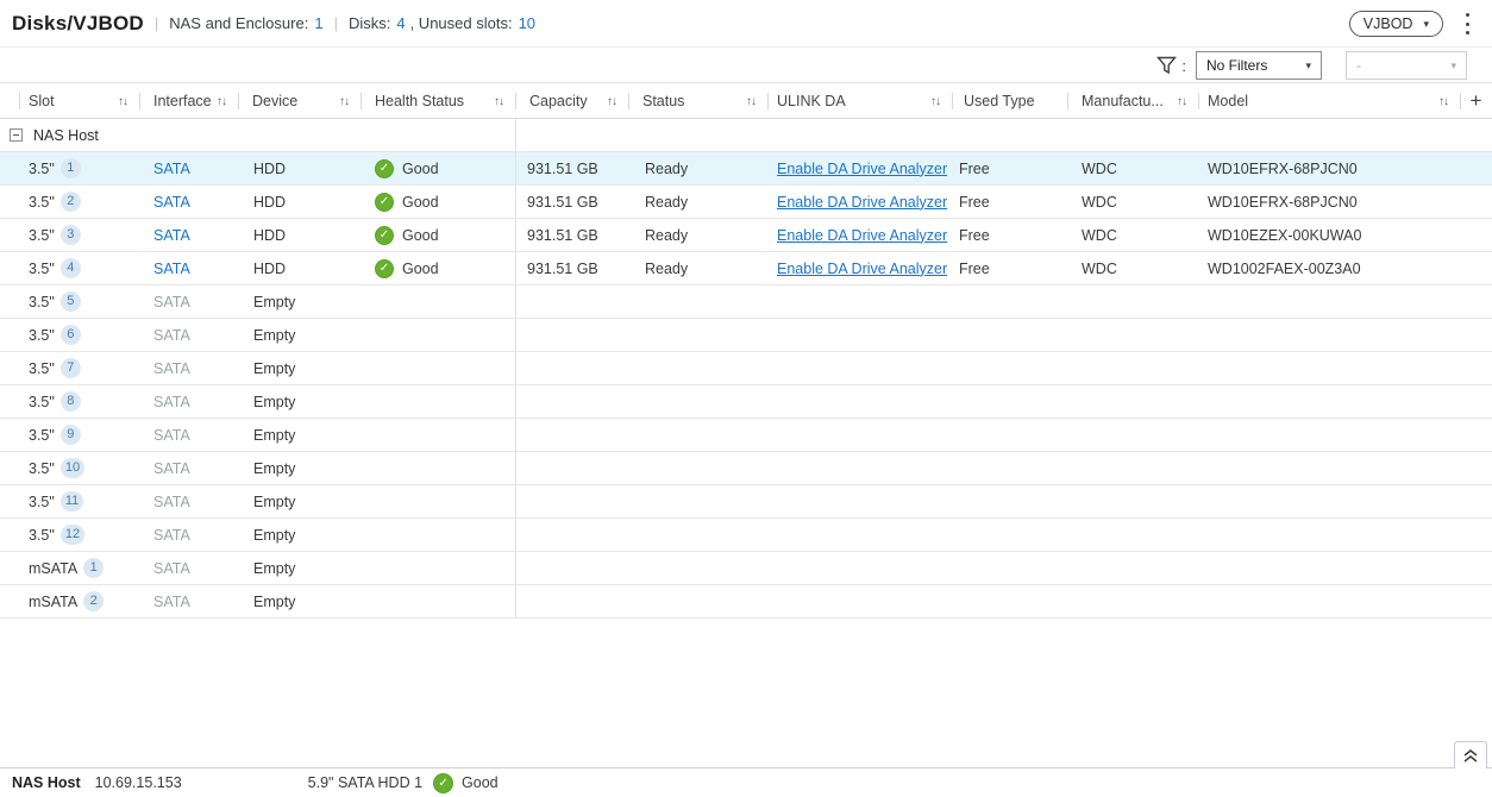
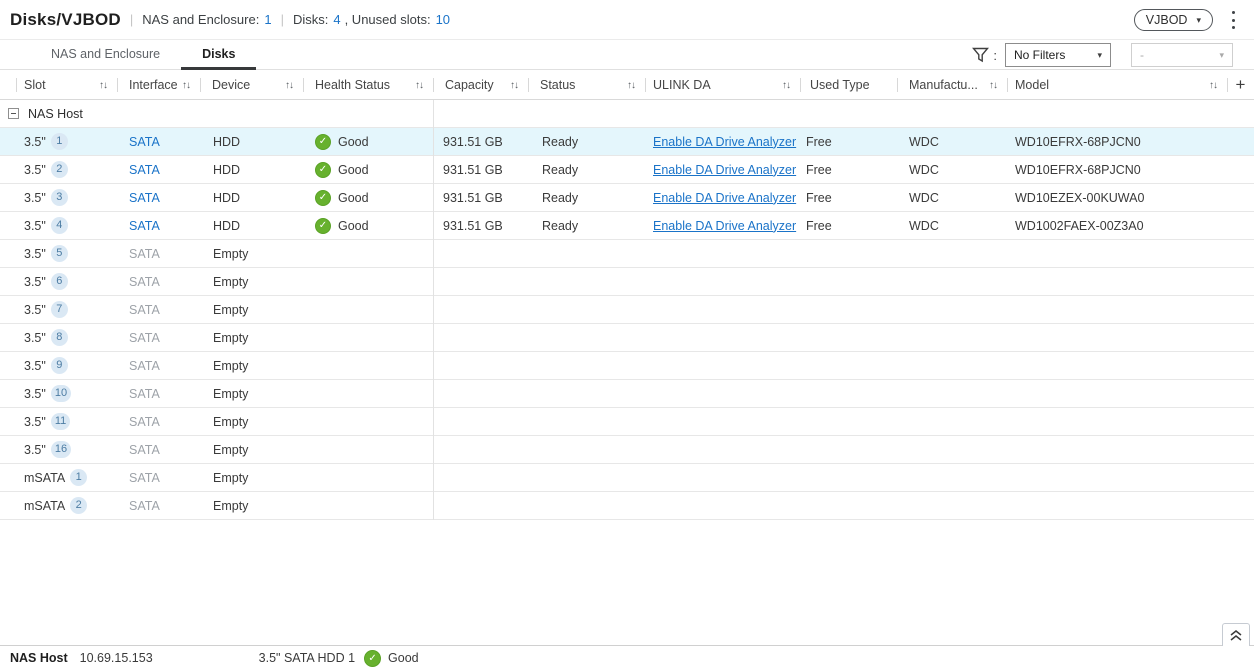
  Disks/VJBOD
  |
  NAS and Enclosure:
  1
  |
  Disks:
  4
  , Unused slots:
  10
  VJBOD
  ▾
+ NAS and Enclosure
+ Disks
  :
  No Filters
  ▾
  -
  ▾
  Slot
  ↑↓
  Interface
  ↑↓
  Device
  ↑↓
  Health Status
  ↑↓
  Capacity
  ↑↓
  Status
  ↑↓
  ULINK DA
  ↑↓
  Used Type
  Manufactu...
  ↑↓
  Model
  ↑↓
  +
  NAS Host
  3.5"
  1
  SATA
  HDD
  ✓
  Good
  931.51 GB
  Ready
  Enable DA Drive Analyzer
  Free
  WDC
  WD10EFRX-68PJCN0
  3.5"
  2
  SATA
  HDD
  ✓
  Good
  931.51 GB
  Ready
  Enable DA Drive Analyzer
  Free
  WDC
  WD10EFRX-68PJCN0
  3.5"
  3
  SATA
  HDD
  ✓
  Good
  931.51 GB
  Ready
  Enable DA Drive Analyzer
  Free
  WDC
  WD10EZEX-00KUWA0
  3.5"
  4
  SATA
  HDD
  ✓
  Good
  931.51 GB
  Ready
  Enable DA Drive Analyzer
  Free
  WDC
  WD1002FAEX-00Z3A0
  3.5"
  5
  SATA
  Empty
  3.5"
  6
  SATA
  Empty
  3.5"
  7
  SATA
  Empty
  3.5"
  8
  SATA
  Empty
  3.5"
  9
  SATA
  Empty
  3.5"
  10
  SATA
  Empty
  3.5"
  11
  SATA
  Empty
  3.5"
- 12
+ 16
  SATA
  Empty
  mSATA
  1
  SATA
  Empty
  mSATA
  2
  SATA
  Empty
  NAS Host
  10.69.15.153
- 5.9" SATA HDD 1
+ 3.5" SATA HDD 1
  ✓
  Good
